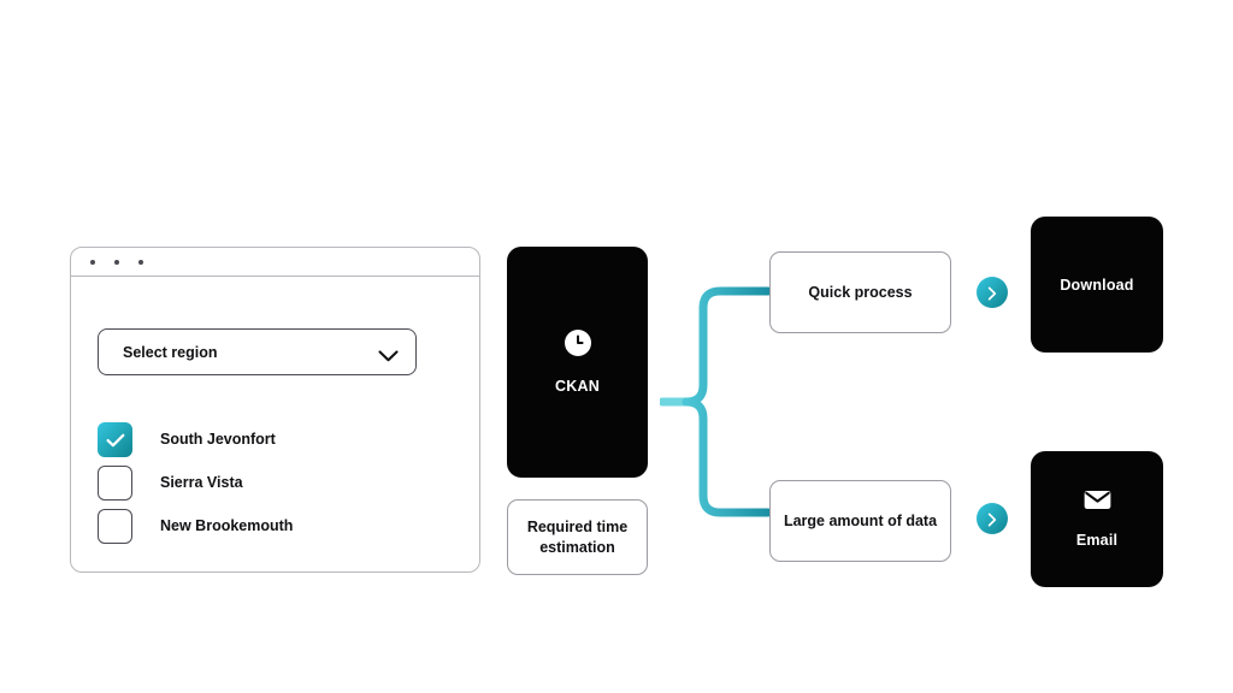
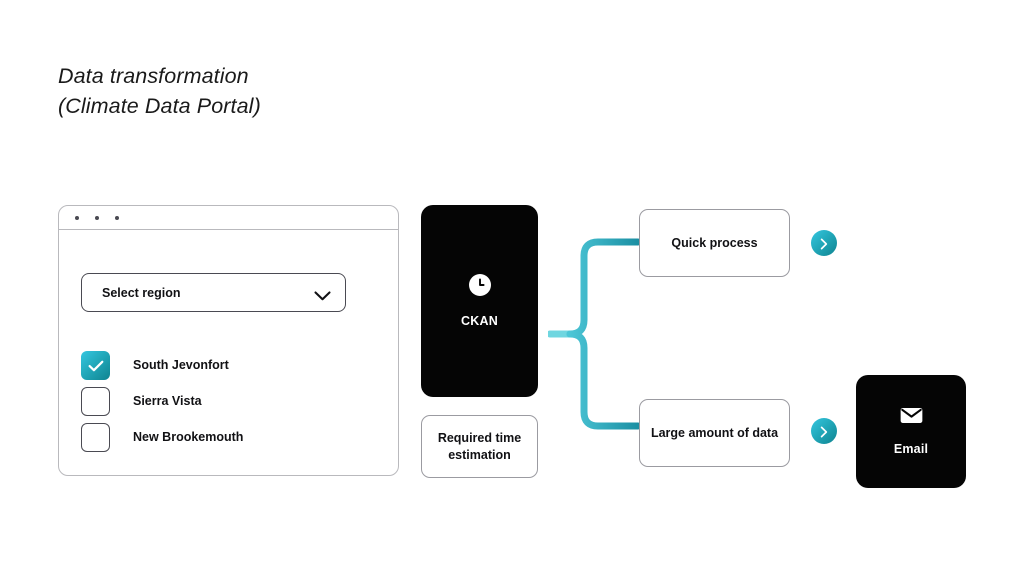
+ Data transformation (Climate Data Portal)
  Select region
  South Jevonfort
  Sierra Vista
  New Brookemouth
  CKAN
  Required time estimation
  Quick process
  Large amount of data
- Download
  Email
